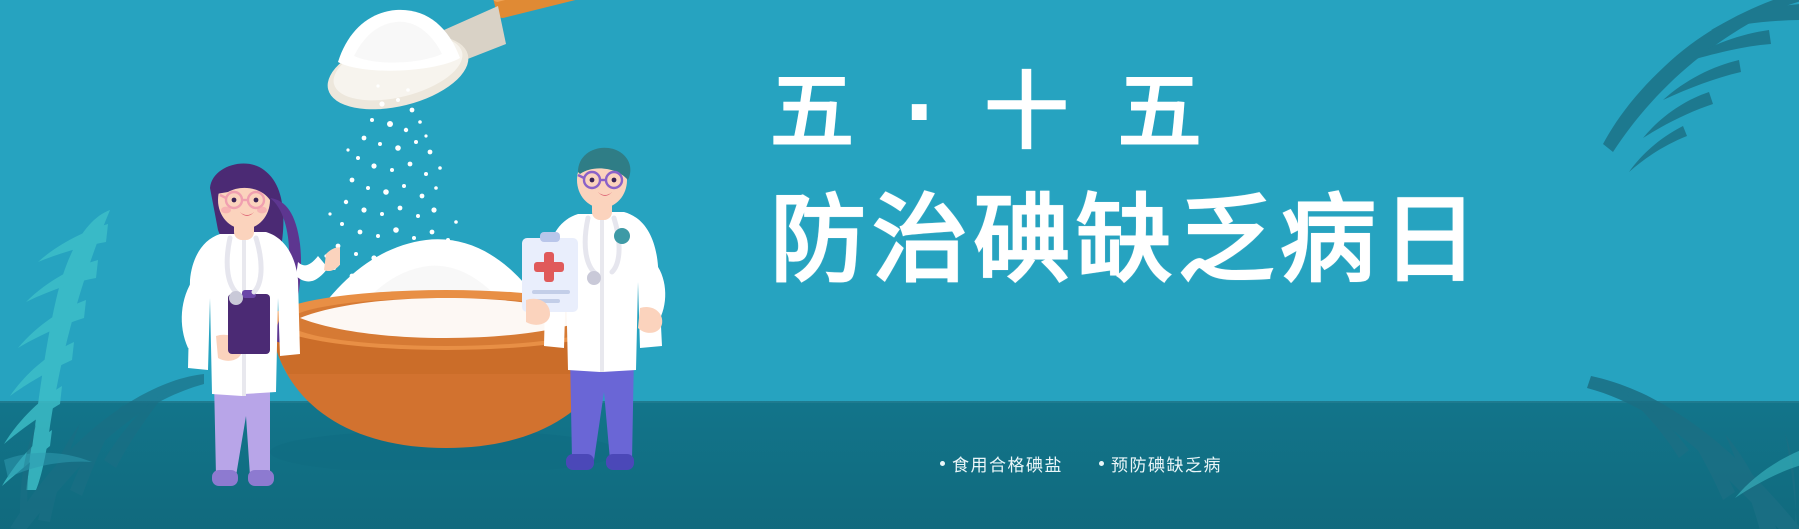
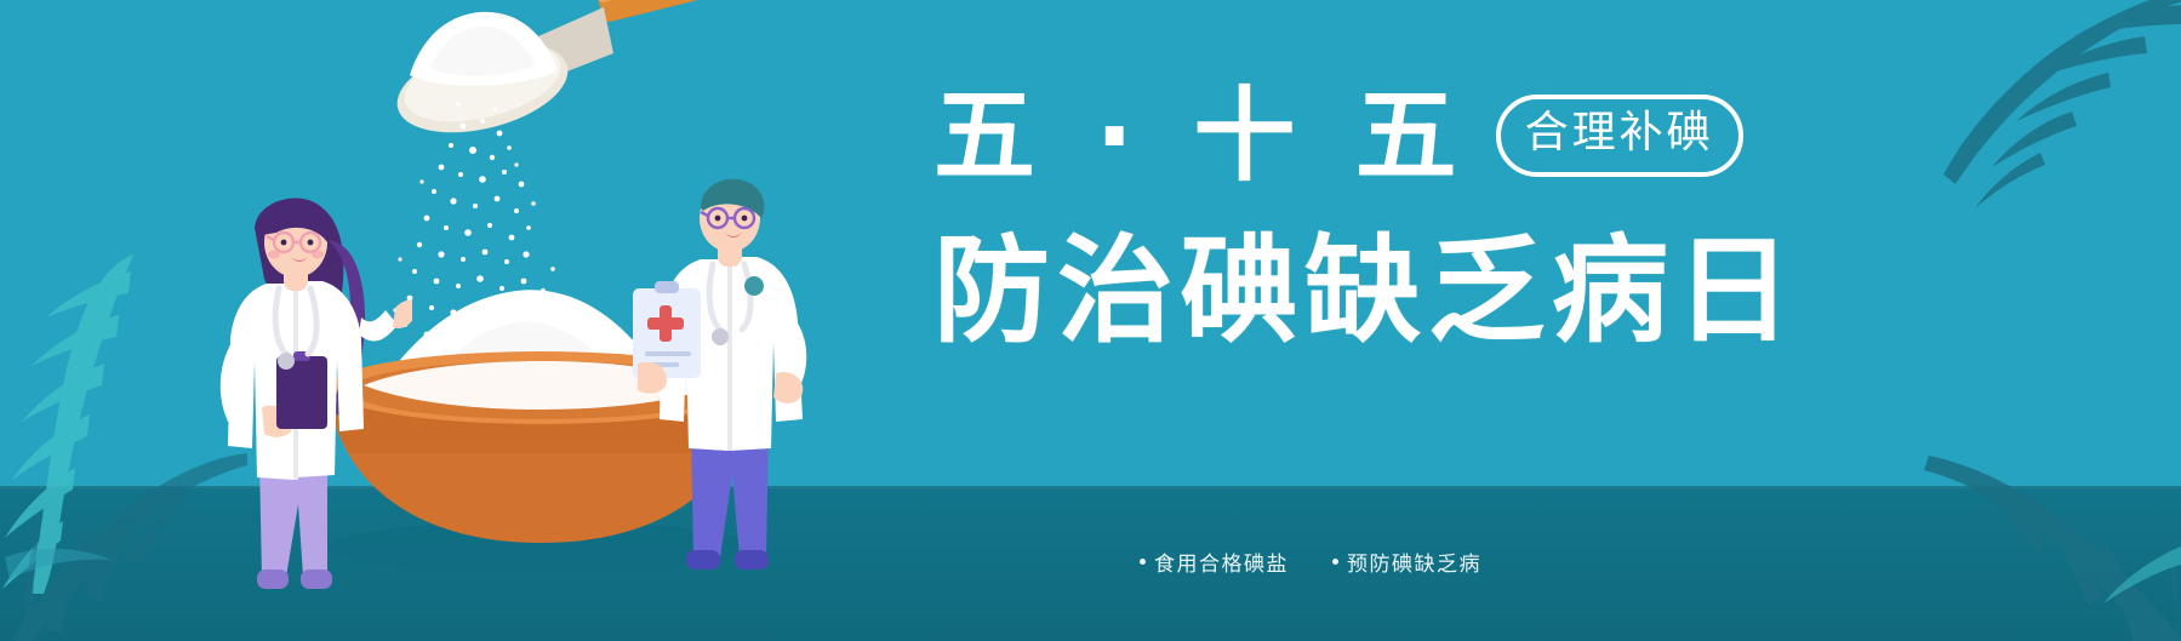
  五 · 十 五
+ 合理补碘
  防治碘缺乏病日
  食用合格碘盐
  预防碘缺乏病
